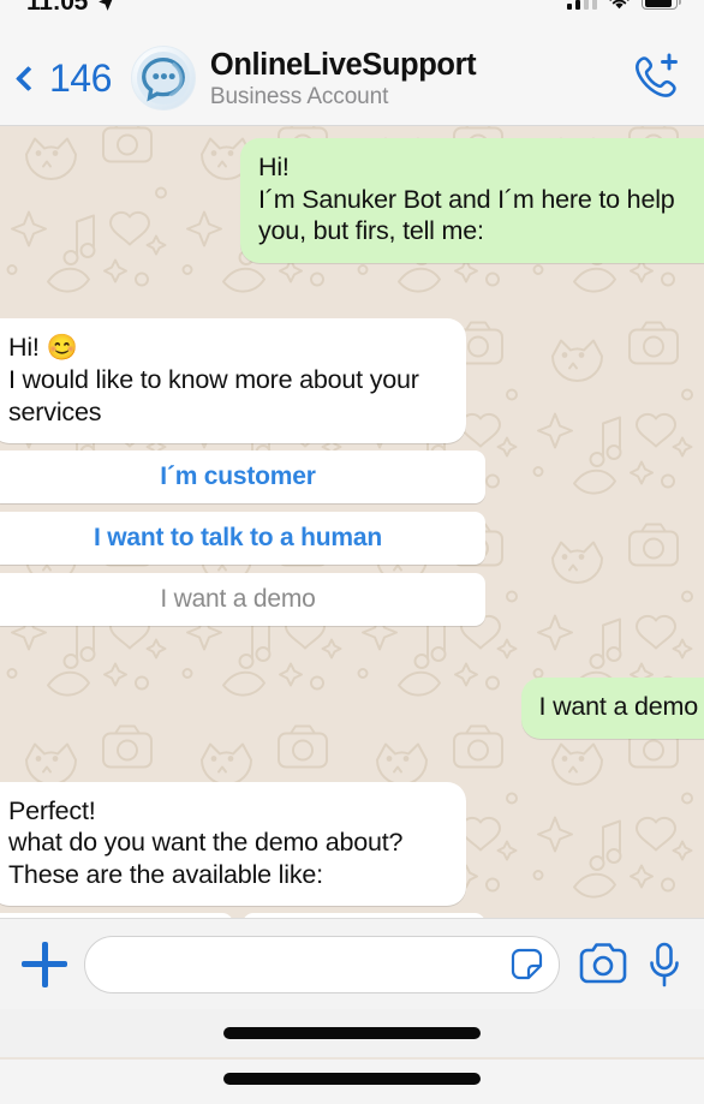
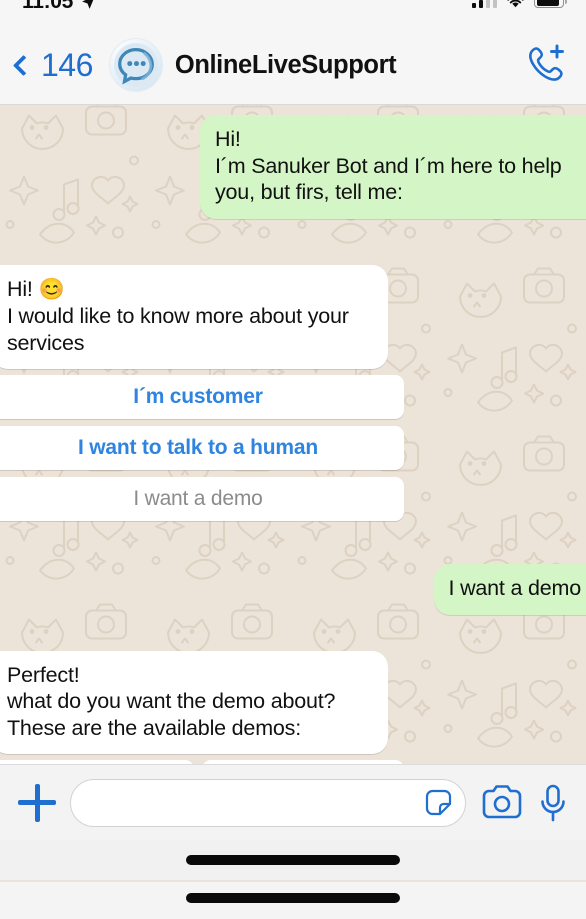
  11:05
  146
  OnlineLiveSupport
- Business Account
  Hi!
  I´m Sanuker Bot and I´m here to help you, but firs, tell me:
  Hi! 😊
  I would like to know more about your services
  I´m customer
  I want to talk to a human
  I want a demo
  I want a demo
  Perfect!
  what do you want the demo about?
- These are the available like:
+ These are the available demos:
